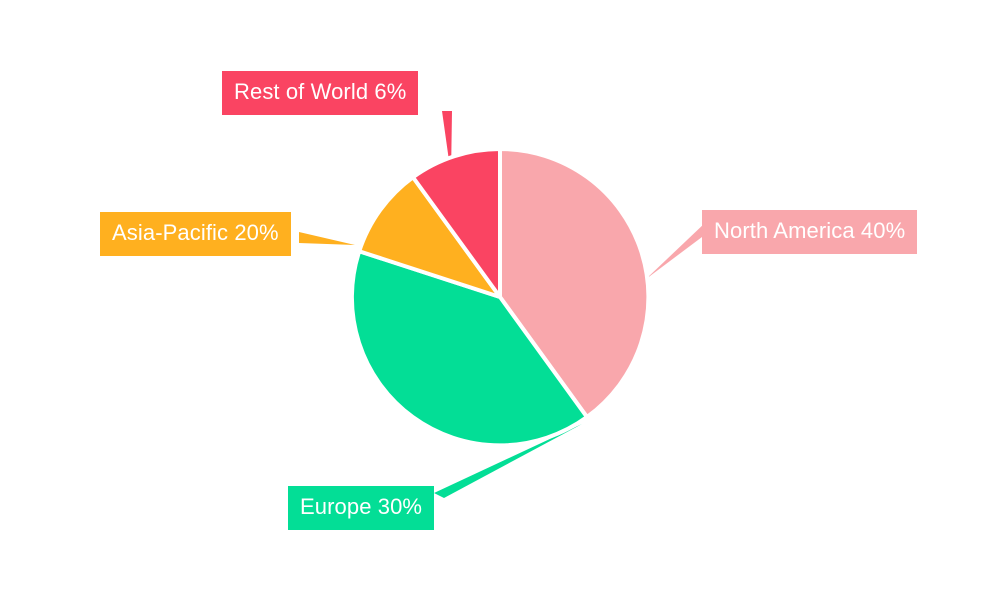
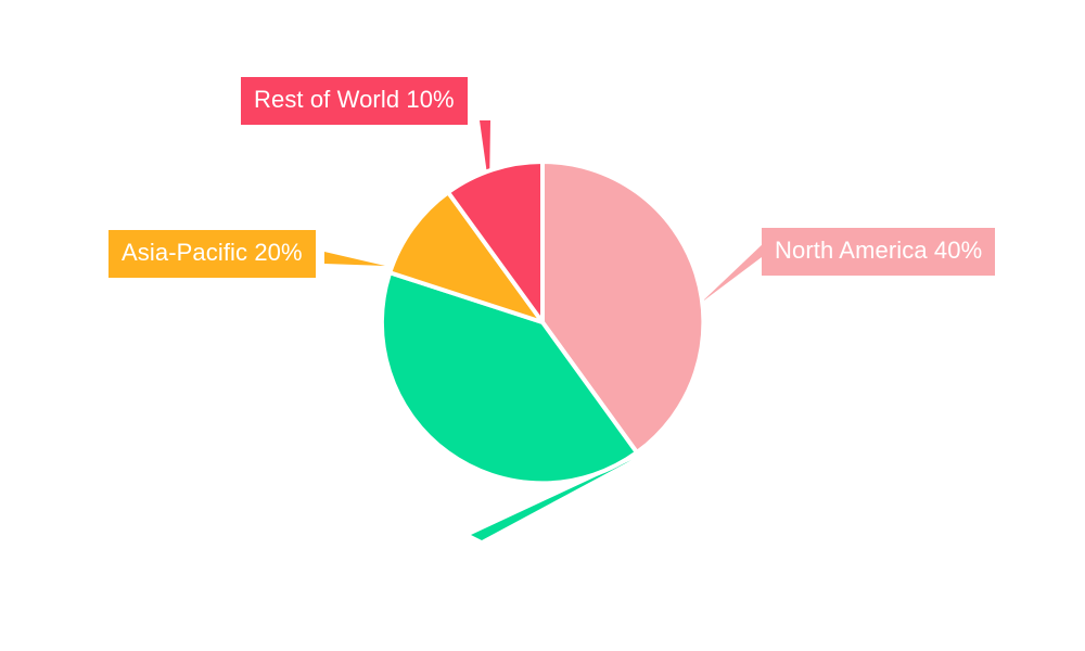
  North America 40%
- Europe 30%
  Asia-Pacific 20%
- Rest of World 6%
+ Rest of World 10%
